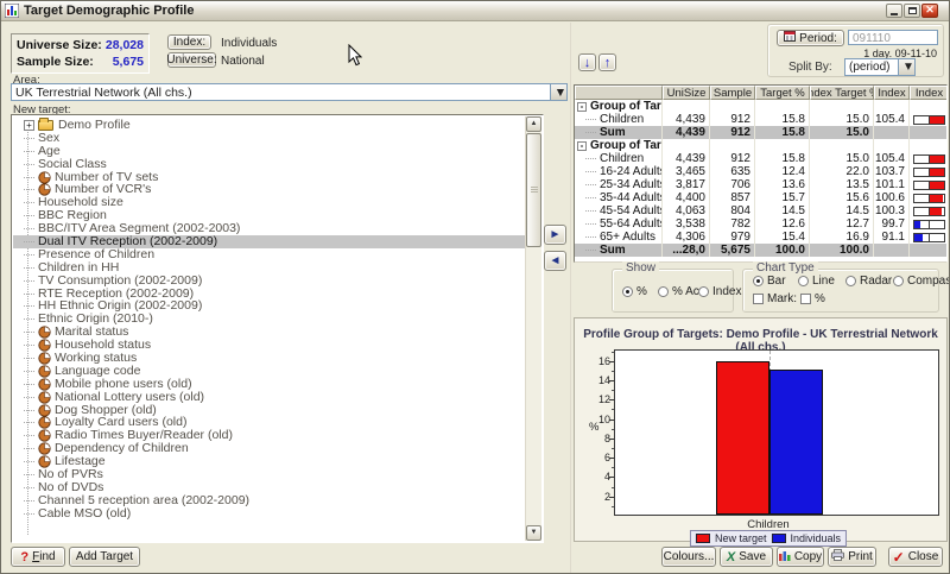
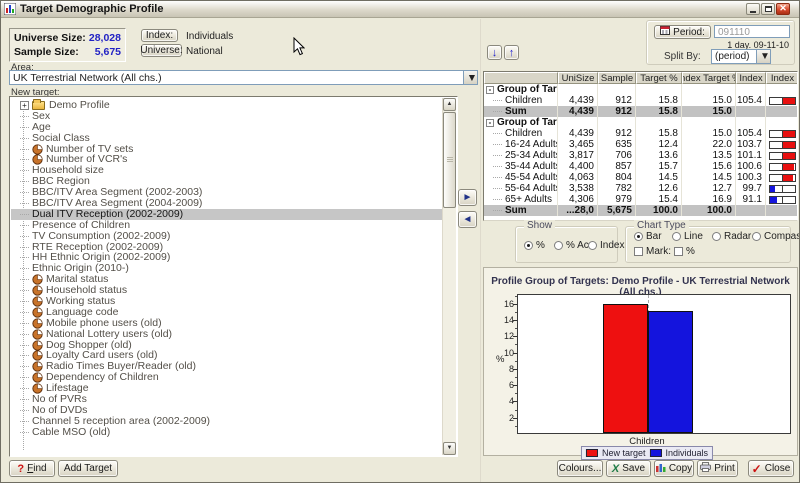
  Target Demographic Profile
  ✕
  Universe Size:
  28,028
  Sample Size:
  5,675
  Index:
  Universe:
  Individuals
  National
  Area:
  UK Terrestrial Network (All chs.)
  ▼
  New target:
  +
  Demo Profile
  Sex
  Age
  Social Class
  Number of TV sets
  Number of VCR's
  Household size
  BBC Region
  BBC/ITV Area Segment (2002-2003)
+ BBC/ITV Area Segment (2004-2009)
  Dual ITV Reception (2002-2009)
  Presence of Children
- Children in HH
  TV Consumption (2002-2009)
  RTE Reception (2002-2009)
  HH Ethnic Origin (2002-2009)
  Ethnic Origin (2010-)
  Marital status
  Household status
  Working status
  Language code
  Mobile phone users (old)
  National Lottery users (old)
  Dog Shopper (old)
  Loyalty Card users (old)
  Radio Times Buyer/Reader (old)
  Dependency of Children
  Lifestage
  No of PVRs
  No of DVDs
  Channel 5 reception area (2002-2009)
  Cable MSO (old)
  ►
  ◄
  ↓
  ↑
  Period:
  091110
  1 day. 09-11-10
  Split By:
  (period)
  ▼
  UniSize
  Sample
  Target %
  ndex Target
  Index
  Index
  -
  Group of Tar
  Children
  4,439
  912
  15.8
  15.0
  105.4
  Sum
  4,439
  912
  15.8
  15.0
  -
  Group of Tar
  Children
  4,439
  912
  15.8
  15.0
  105.4
  16-24 Adult
  3,465
  635
  12.4
  22.0
  103.7
  25-34 Adult
  3,817
  706
  13.6
  13.5
  101.1
  35-44 Adult
  4,400
  857
  15.7
  15.6
  100.6
  45-54 Adult
  4,063
  804
  14.5
  14.5
  100.3
  55-64 Adult
  3,538
  782
  12.6
  12.7
  99.7
  65+ Adults
  4,306
  979
  15.4
  16.9
  91.1
  Sum
  ...28,0
  5,675
  100.0
  100.0
  Show
  %
  Index
  Chart Type
  Bar
  Line
  Radar
  Compas
  Mark:
  %
  Profile Group of Targets: Demo Profile - UK Terrestrial Network (All chs.)
  %
  Children
  New target
  Individuals
  2
  4
  6
  8
  10
  12
  14
  16
  ?
  Find
  Add Target
  Colours...
  X
  Save
  Copy
  Print
  ✓
  Close
